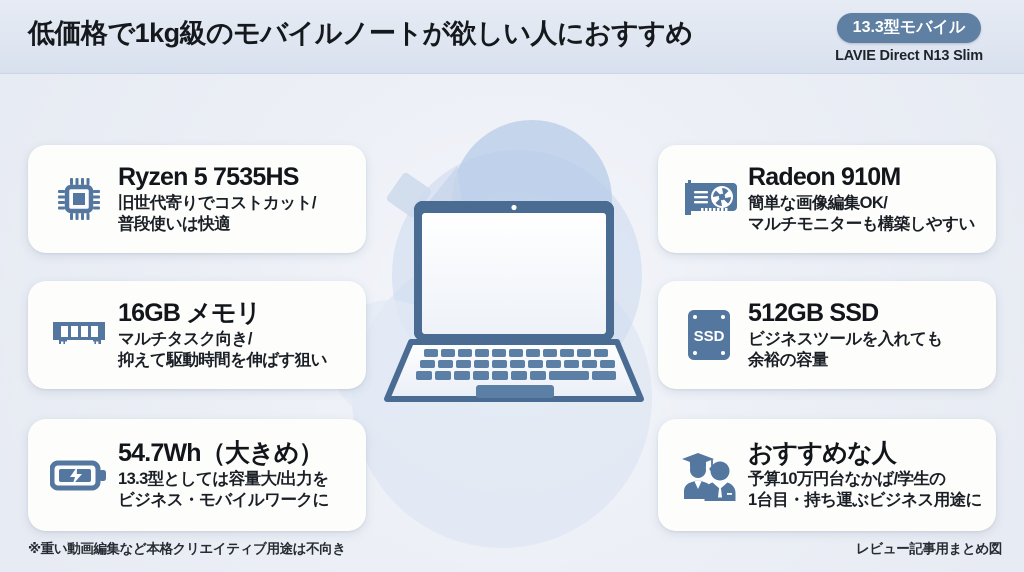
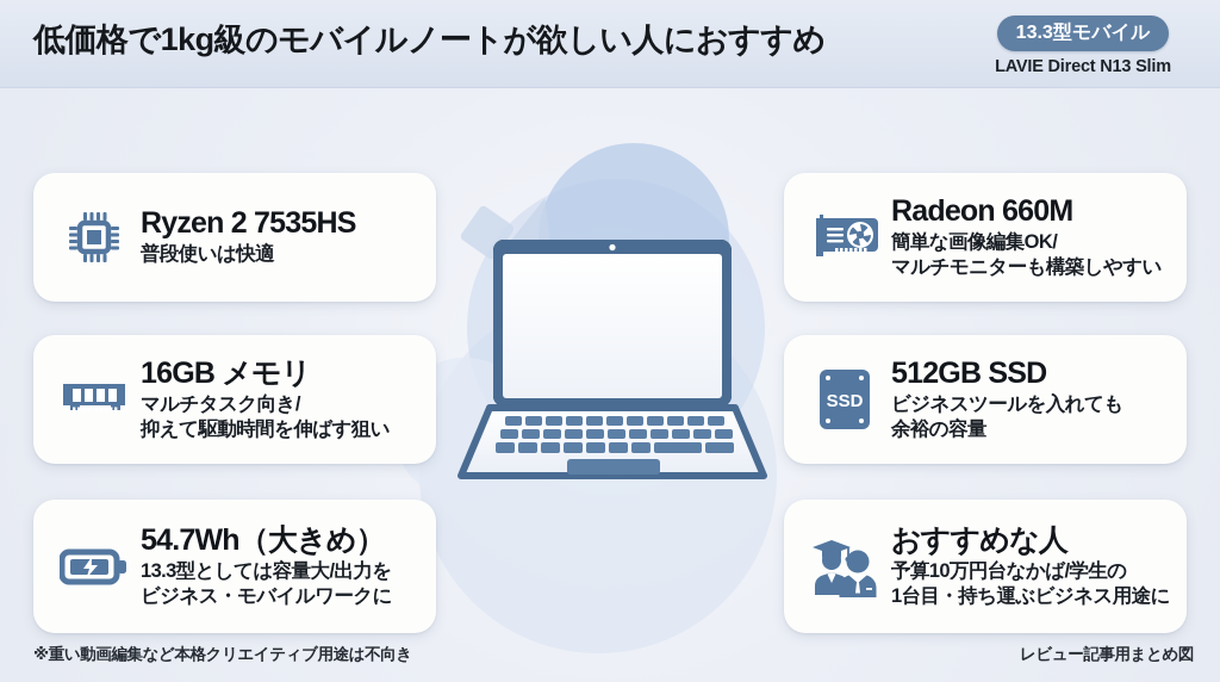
  低価格で1kg級のモバイルノートが欲しい人におすすめ
  13.3型モバイル
  LAVIE Direct N13 Slim
- Ryzen 5 7535HS
+ Ryzen 2 7535HS
- 旧世代寄りでコストカット/
  普段使いは快適
  16GB メモリ
  マルチタスク向き/
  抑えて駆動時間を伸ばす狙い
  54.7Wh（大きめ）
  13.3型としては容量大/出力を
  ビジネス・モバイルワークに
- Radeon 910M
+ Radeon 660M
  簡単な画像編集OK/
  マルチモニターも構築しやすい
  SSD
  512GB SSD
  ビジネスツールを入れても
  余裕の容量
  おすすめな人
  予算10万円台なかば/学生の
  1台目・持ち運ぶビジネス用途に
  ※重い動画編集など本格クリエイティブ用途は不向き
  レビュー記事用まとめ図
